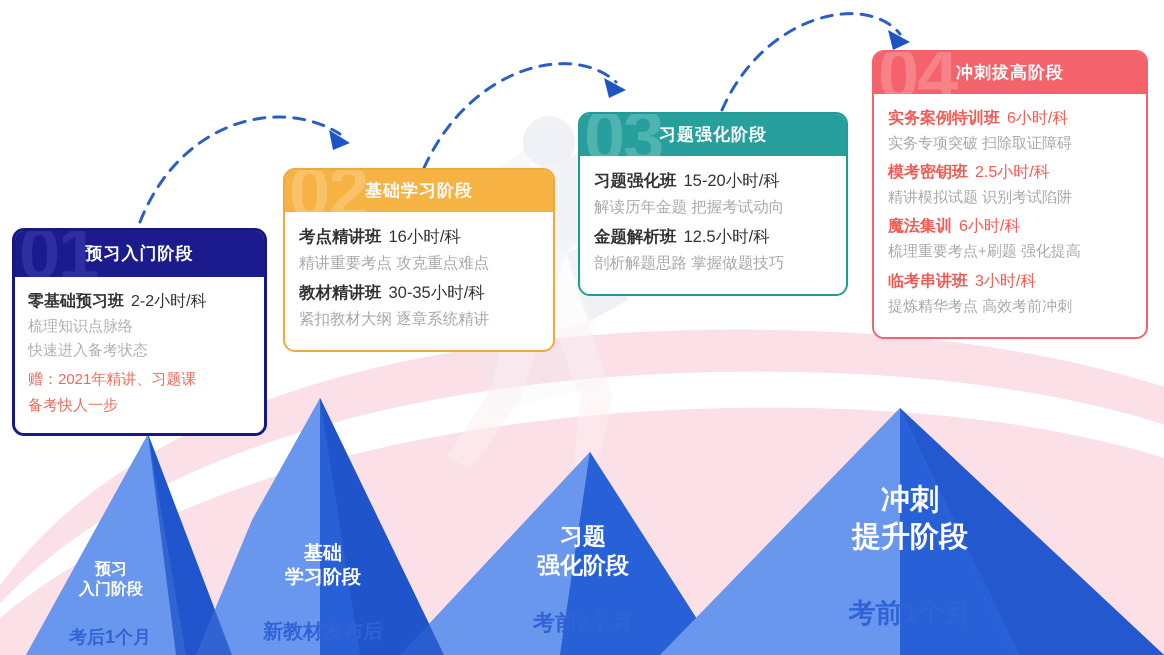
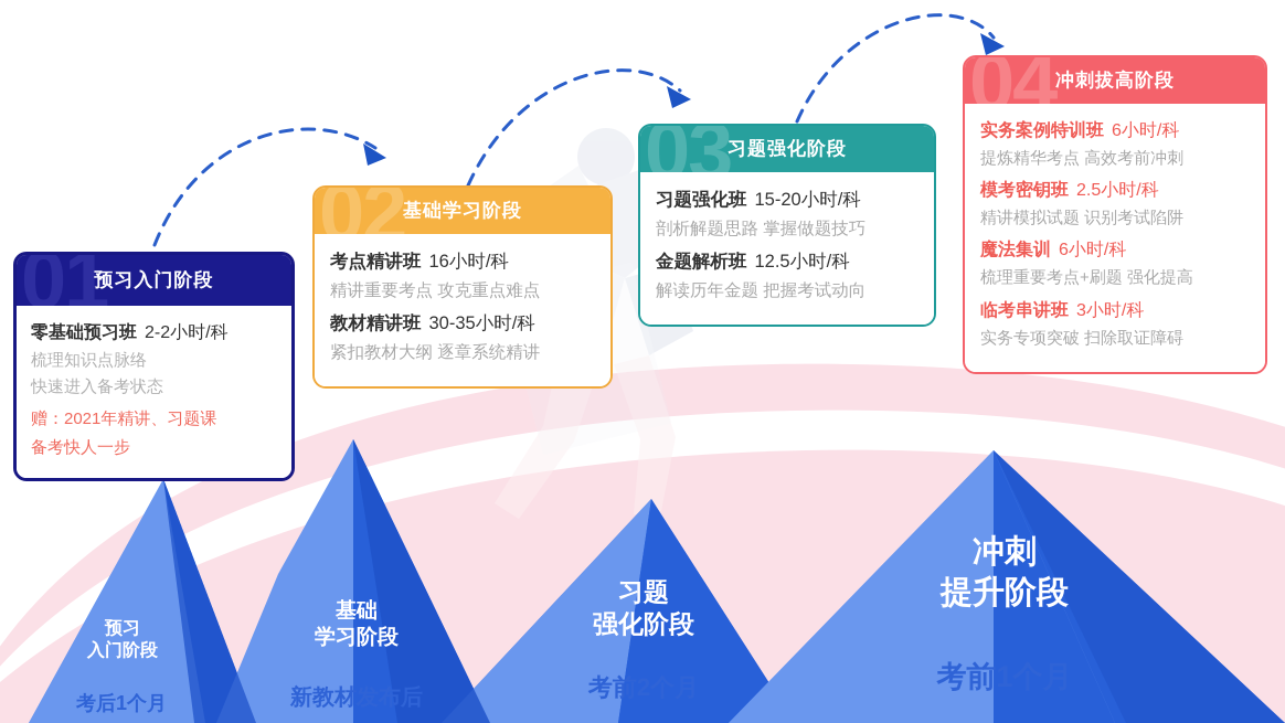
  01
  预习入门阶段
  零基础预习班 2-2小时/科
  梳理知识点脉络
  快速进入备考状态
  赠：2021年精讲、习题课
  备考快人一步
  02
  基础学习阶段
  考点精讲班 16小时/科
  精讲重要考点 攻克重点难点
  教材精讲班 30-35小时/科
  紧扣教材大纲 逐章系统精讲
  03
  习题强化阶段
  习题强化班 15-20小时/科
- 解读历年金题 把握考试动向
+ 剖析解题思路 掌握做题技巧
  金题解析班 12.5小时/科
- 剖析解题思路 掌握做题技巧
+ 解读历年金题 把握考试动向
  04
  冲刺拔高阶段
  实务案例特训班 6小时/科
- 实务专项突破 扫除取证障碍
+ 提炼精华考点 高效考前冲刺
  模考密钥班 2.5小时/科
  精讲模拟试题 识别考试陷阱
  魔法集训 6小时/科
  梳理重要考点+刷题 强化提高
  临考串讲班 3小时/科
- 提炼精华考点 高效考前冲刺
+ 实务专项突破 扫除取证障碍
  预习
  入门阶段
  考后1个月
  基础
  学习阶段
  新教材发布后
  习题
  强化阶段
  考前2个月
  冲刺
  提升阶段
  考前1个月
